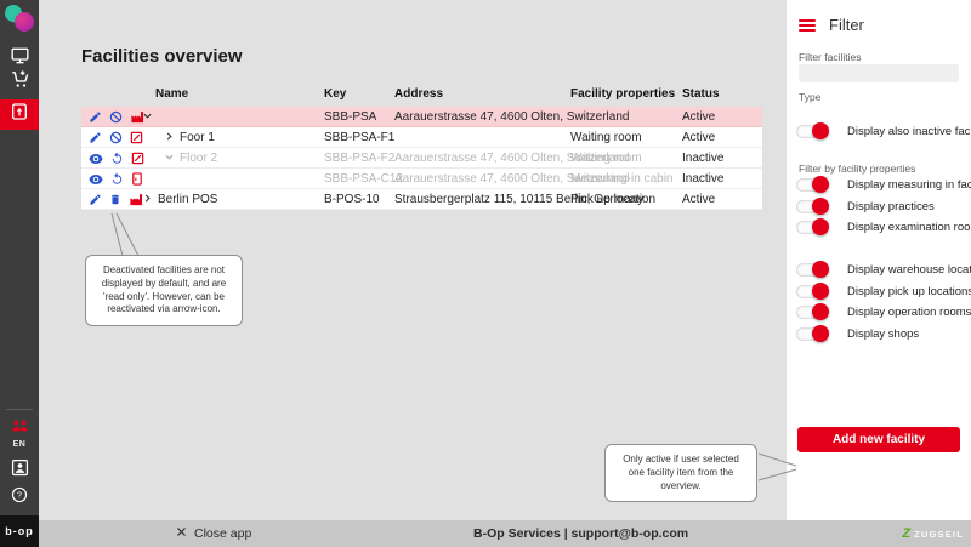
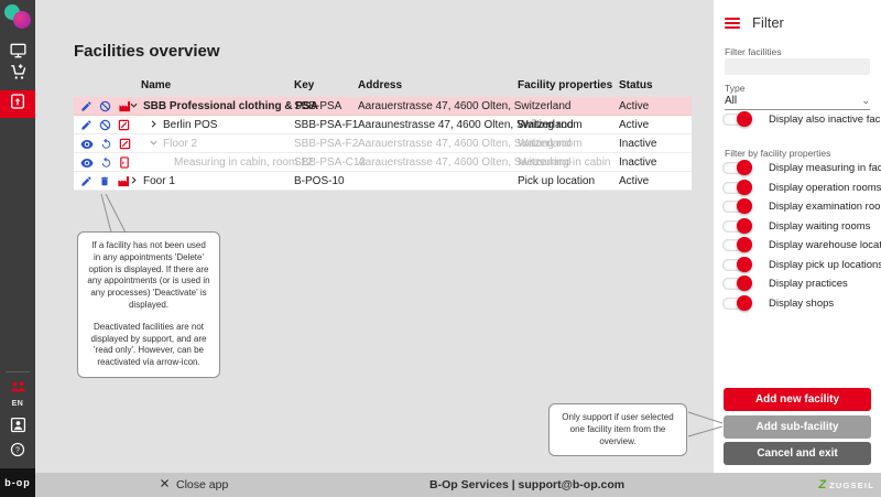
  b-op
  Facilities overview
  Name
  Key
  Address
  Facility properties
  Status
+ SBB Professional clothing & PSA
  SBB-PSA
  Aarauerstrasse 47, 4600 Olten, Switzerland
  Active
- Foor 1
+ Berlin POS
  SBB-PSA-F1
+ Aaraunestrasse 47, 4600 Olten, Switzerland
  Waiting room
  Active
  Floor 2
  SBB-PSA-F2
  Aarauerstrasse 47, 4600 Olten, Switzerland
  Waiting room
  Inactive
+ Measuring in cabin, room 12
  SBB-PSA-C12
  Aarauerstrasse 47, 4600 Olten, Switzerland
  Measuring-in cabin
  Inactive
- Berlin POS
+ Foor 1
  B-POS-10
- Strausbergerplatz 115, 10115 Berlin, Germany
  Pick up location
  Active
+ If a facility has not been used in any appointments 'Delete' option is displayed. If there are any appointments (or is used in any processes) 'Deactivate' is displayed.
- Deactivated facilities are not displayed by default, and are 'read only'. However, can be reactivated via arrow-icon.
+ Deactivated facilities are not displayed by support, and are 'read only'. However, can be reactivated via arrow-icon.
- Only active if user selected one facility item from the overview.
+ Only support if user selected one facility item from the overview.
  Filter
  Filter facilities
  Type
+ All
+ ⌄
  Display also inactive fac
  Filter by facility properties
  Display measuring in fac
- Display practices
+ Display operation rooms
  Display examination roo
+ Display waiting rooms
  Display warehouse loca
  Display pick up location
- Display operation rooms
+ Display practices
  Display shops
  Add new facility
+ Add sub-facility
+ Cancel and exit
  Close app
  B-Op Services | support@b-op.com
  Z
  ZUGSEIL
